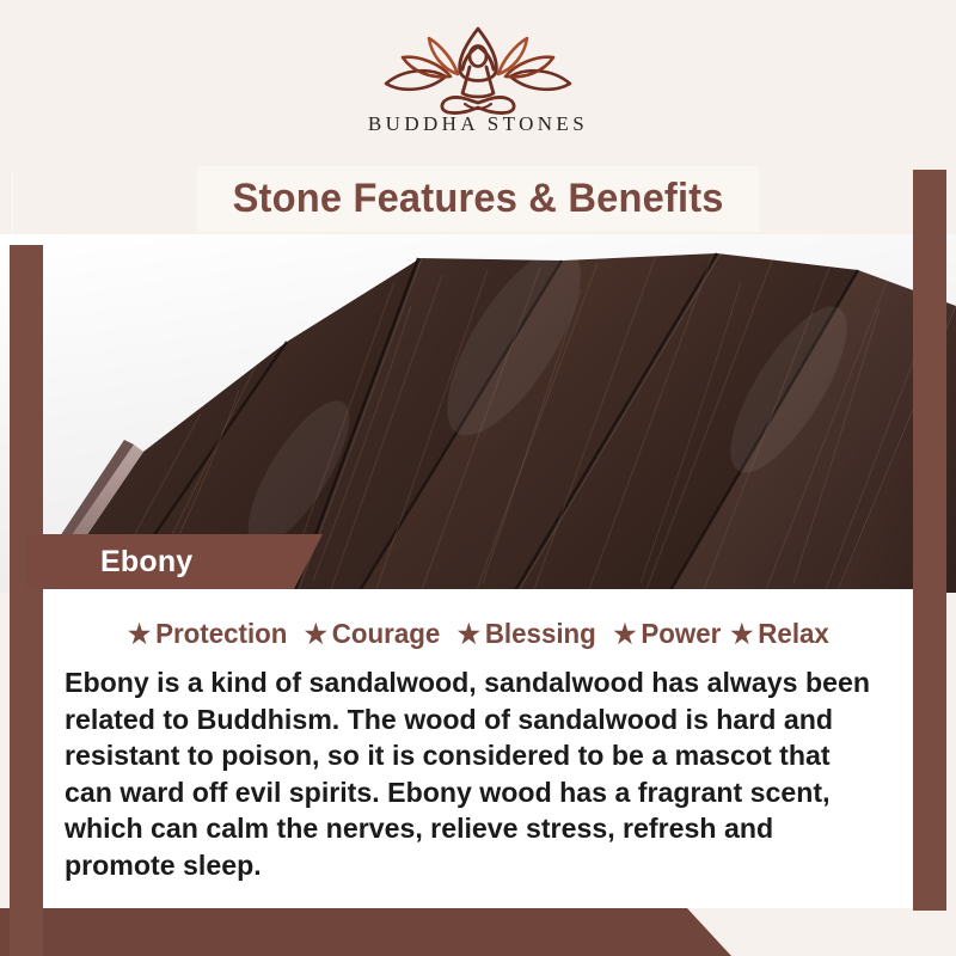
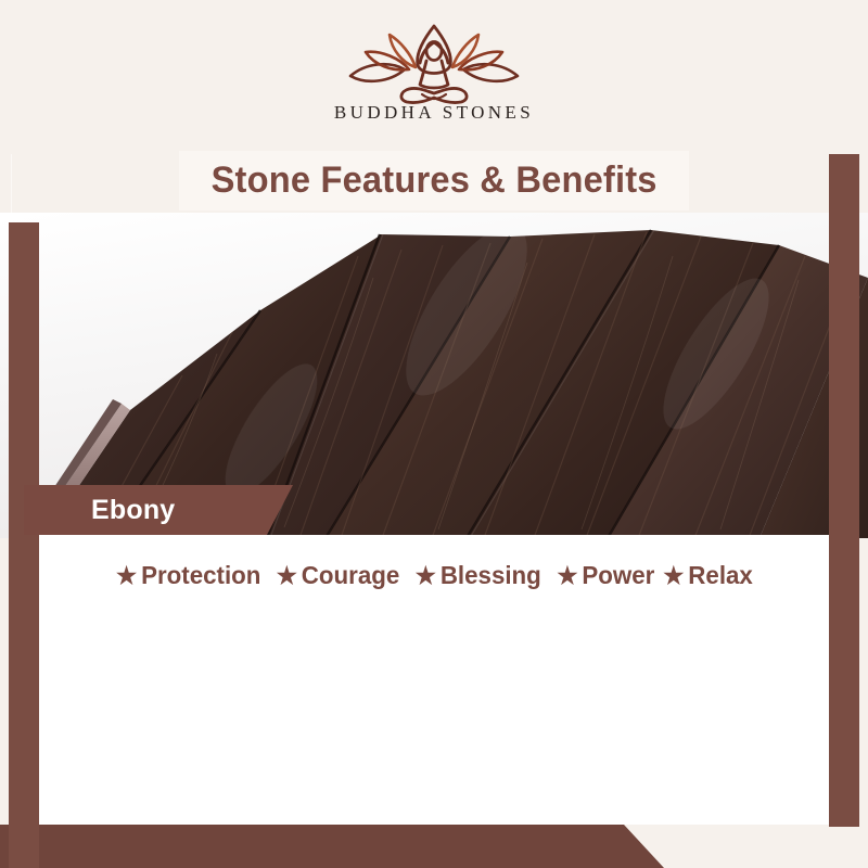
  BUDDHA STONES
  Stone Features & Benefits
  Ebony
  ★
  Protection
  ★
  Courage
  ★
  Blessing
  ★
  Power
  ★
  Relax
- Ebony is a kind of sandalwood, sandalwood has always been related to Buddhism. The wood of sandalwood is hard and resistant to poison, so it is considered to be a mascot that can ward off evil spirits. Ebony wood has a fragrant scent, which can calm the nerves, relieve stress, refresh and promote sleep.
